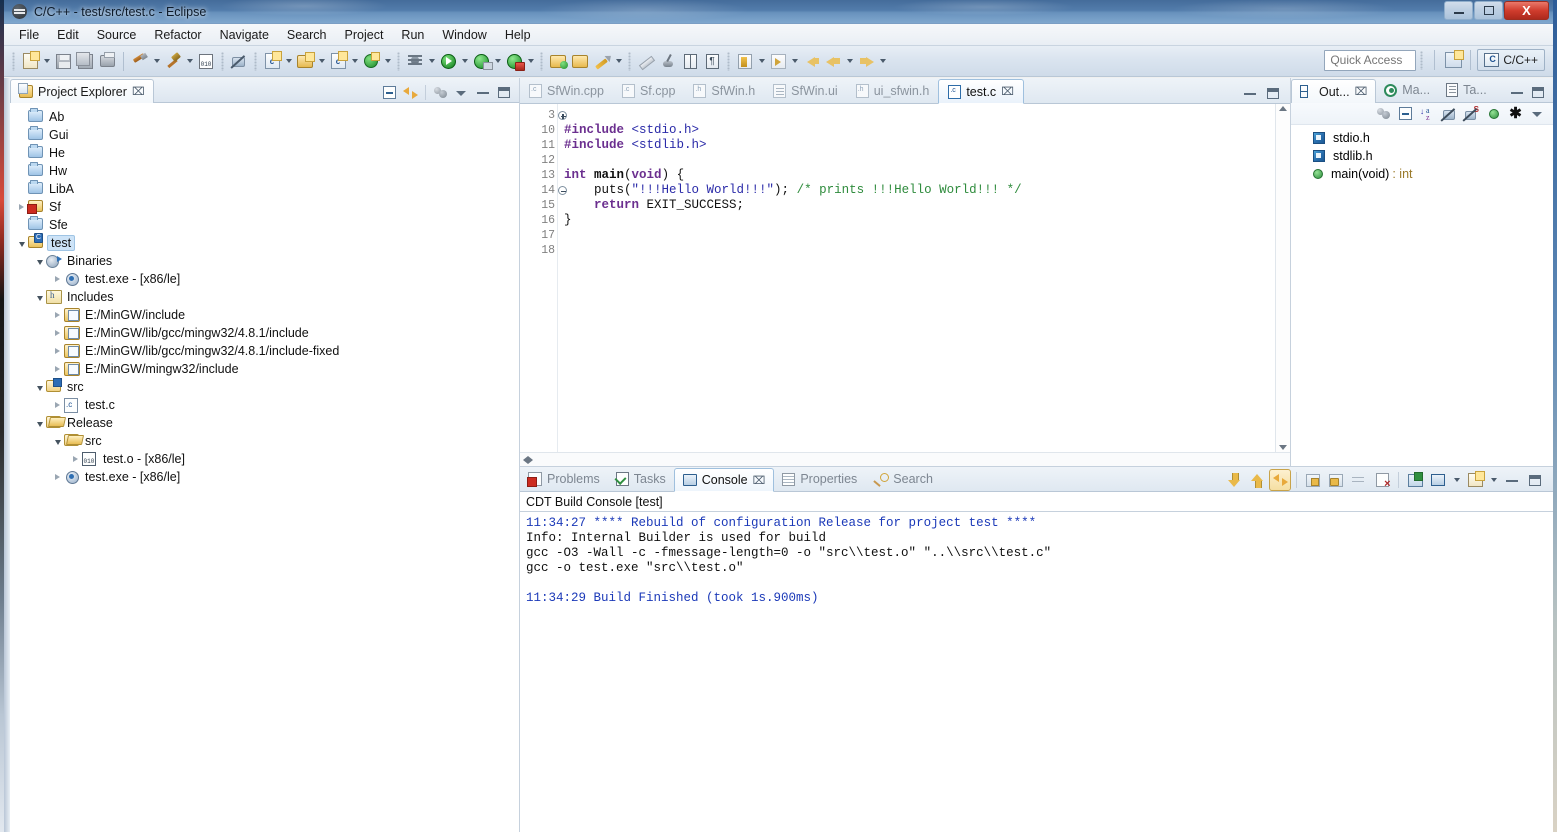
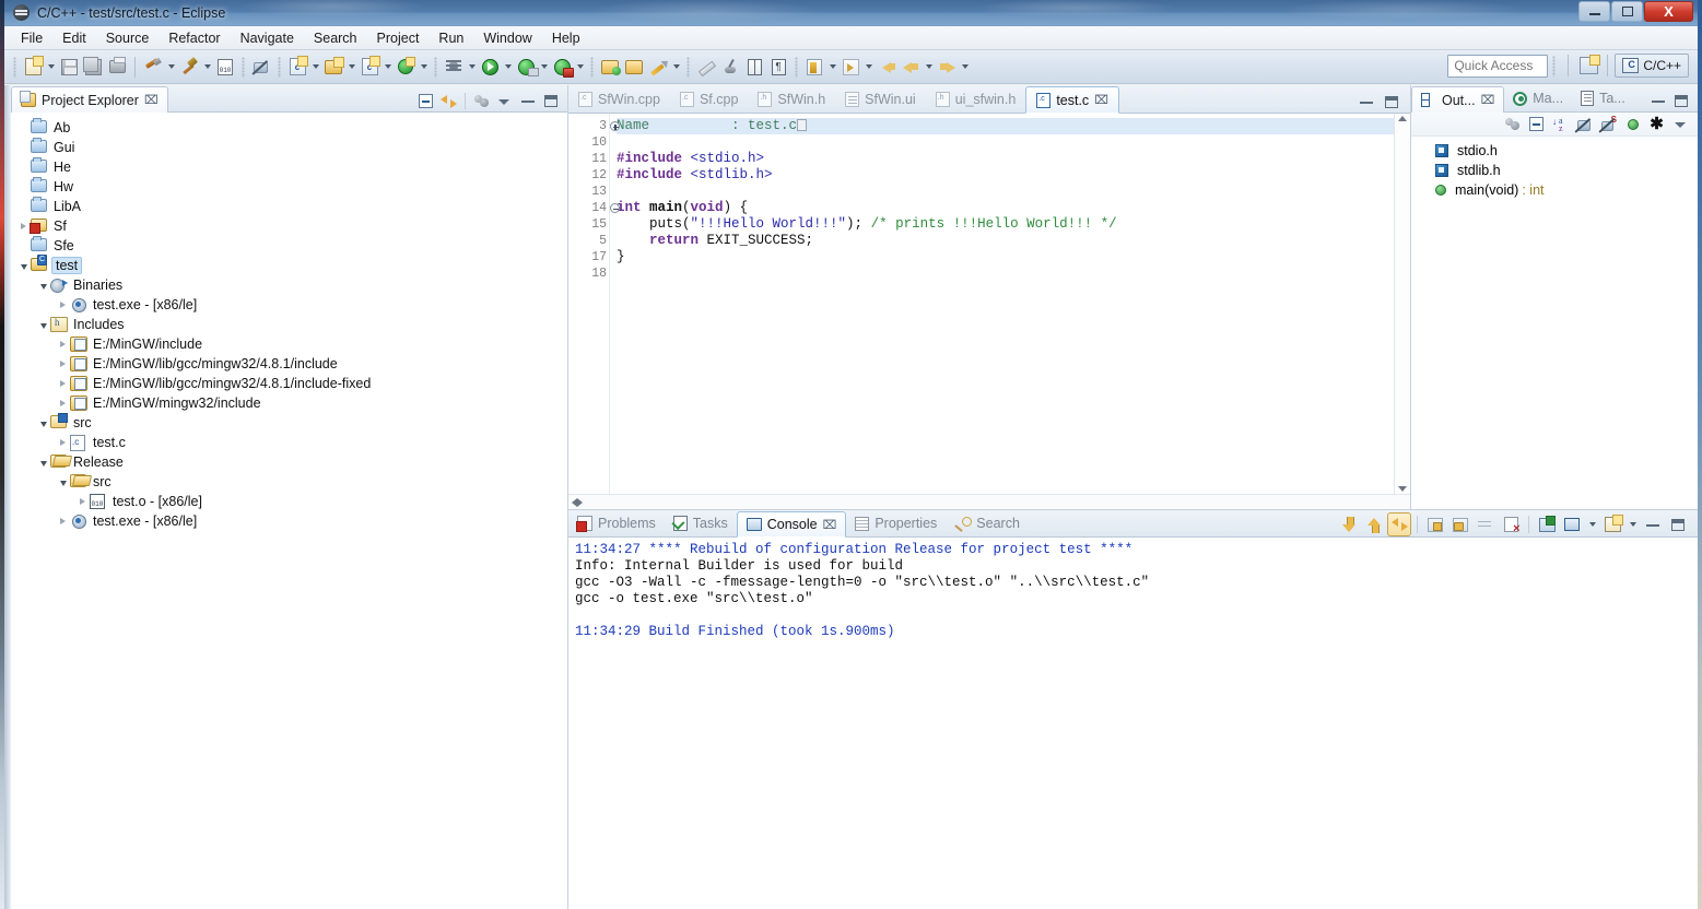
  C/C++ - test/src/test.c - Eclipse
  X
  File
  Edit
  Source
  Refactor
  Navigate
  Search
  Project
  Run
  Window
  Help
  c
  c
  ¶
  Quick Access
  C/C++
  Project Explorer
  ⌧
  Ab
  Gui
  He
  Hw
  LibA
  Sf
  Sfe
  test
  Binaries
  test.exe - [x86/le]
  Includes
  E:/MinGW/include
  E:/MinGW/lib/gcc/mingw32/4.8.1/include
  E:/MinGW/lib/gcc/mingw32/4.8.1/include-fixed
  E:/MinGW/mingw32/include
  src
  test.c
  Release
  src
  test.o - [x86/le]
  test.exe - [x86/le]
  SfWin.cpp
  Sf.cpp
  SfWin.h
  SfWin.ui
  ui_sfwin.h
  test.c
  ⌧
  3
  10
  11
  12
  13
  14
  15
- 16
+ 5
  17
  18
+ Name : test.c
  #include <stdio.h>
  #include <stdlib.h>
  int main(void) {
  puts("!!!Hello World!!!"); /* prints !!!Hello World!!! */
  return EXIT_SUCCESS;
  }
  Out...
  ⌧
  Ma...
  Ta...
  ↓
  ✱
  stdio.h
  stdlib.h
  main(void)
  : int
  Problems
  Tasks
  Console
  ⌧
  Properties
  Search
- CDT Build Console [test]
  11:34:27 **** Rebuild of configuration Release for project test ****
  Info: Internal Builder is used for build
  gcc -O3 -Wall -c -fmessage-length=0 -o "src\\test.o" "..\\src\\test.c"
  gcc -o test.exe "src\\test.o"
  11:34:29 Build Finished (took 1s.900ms)
